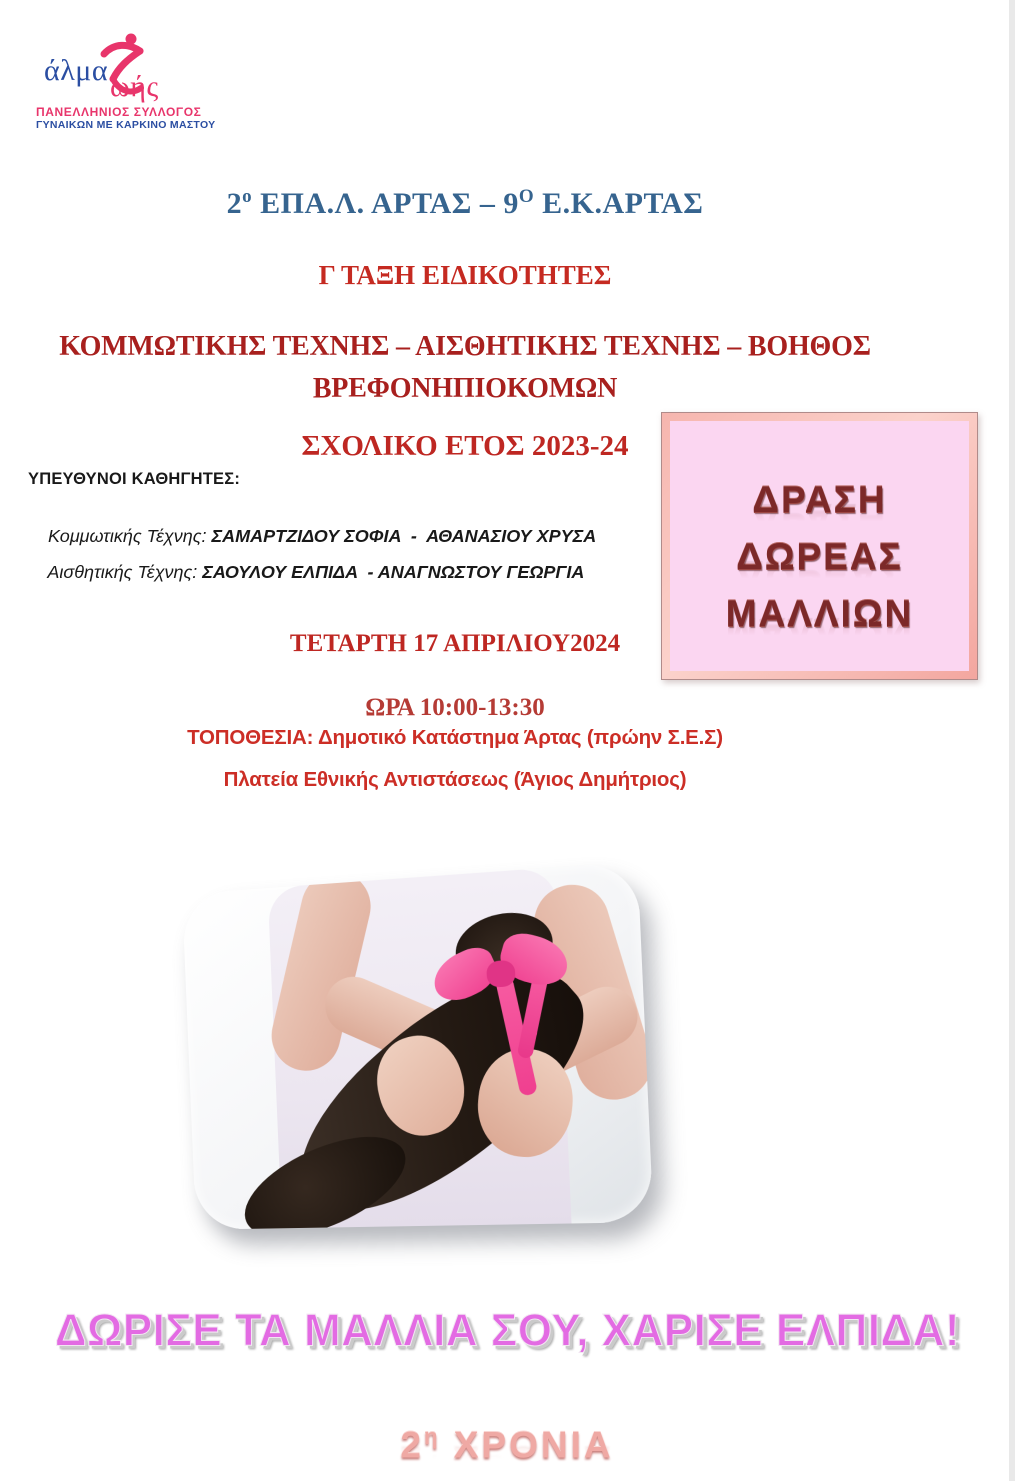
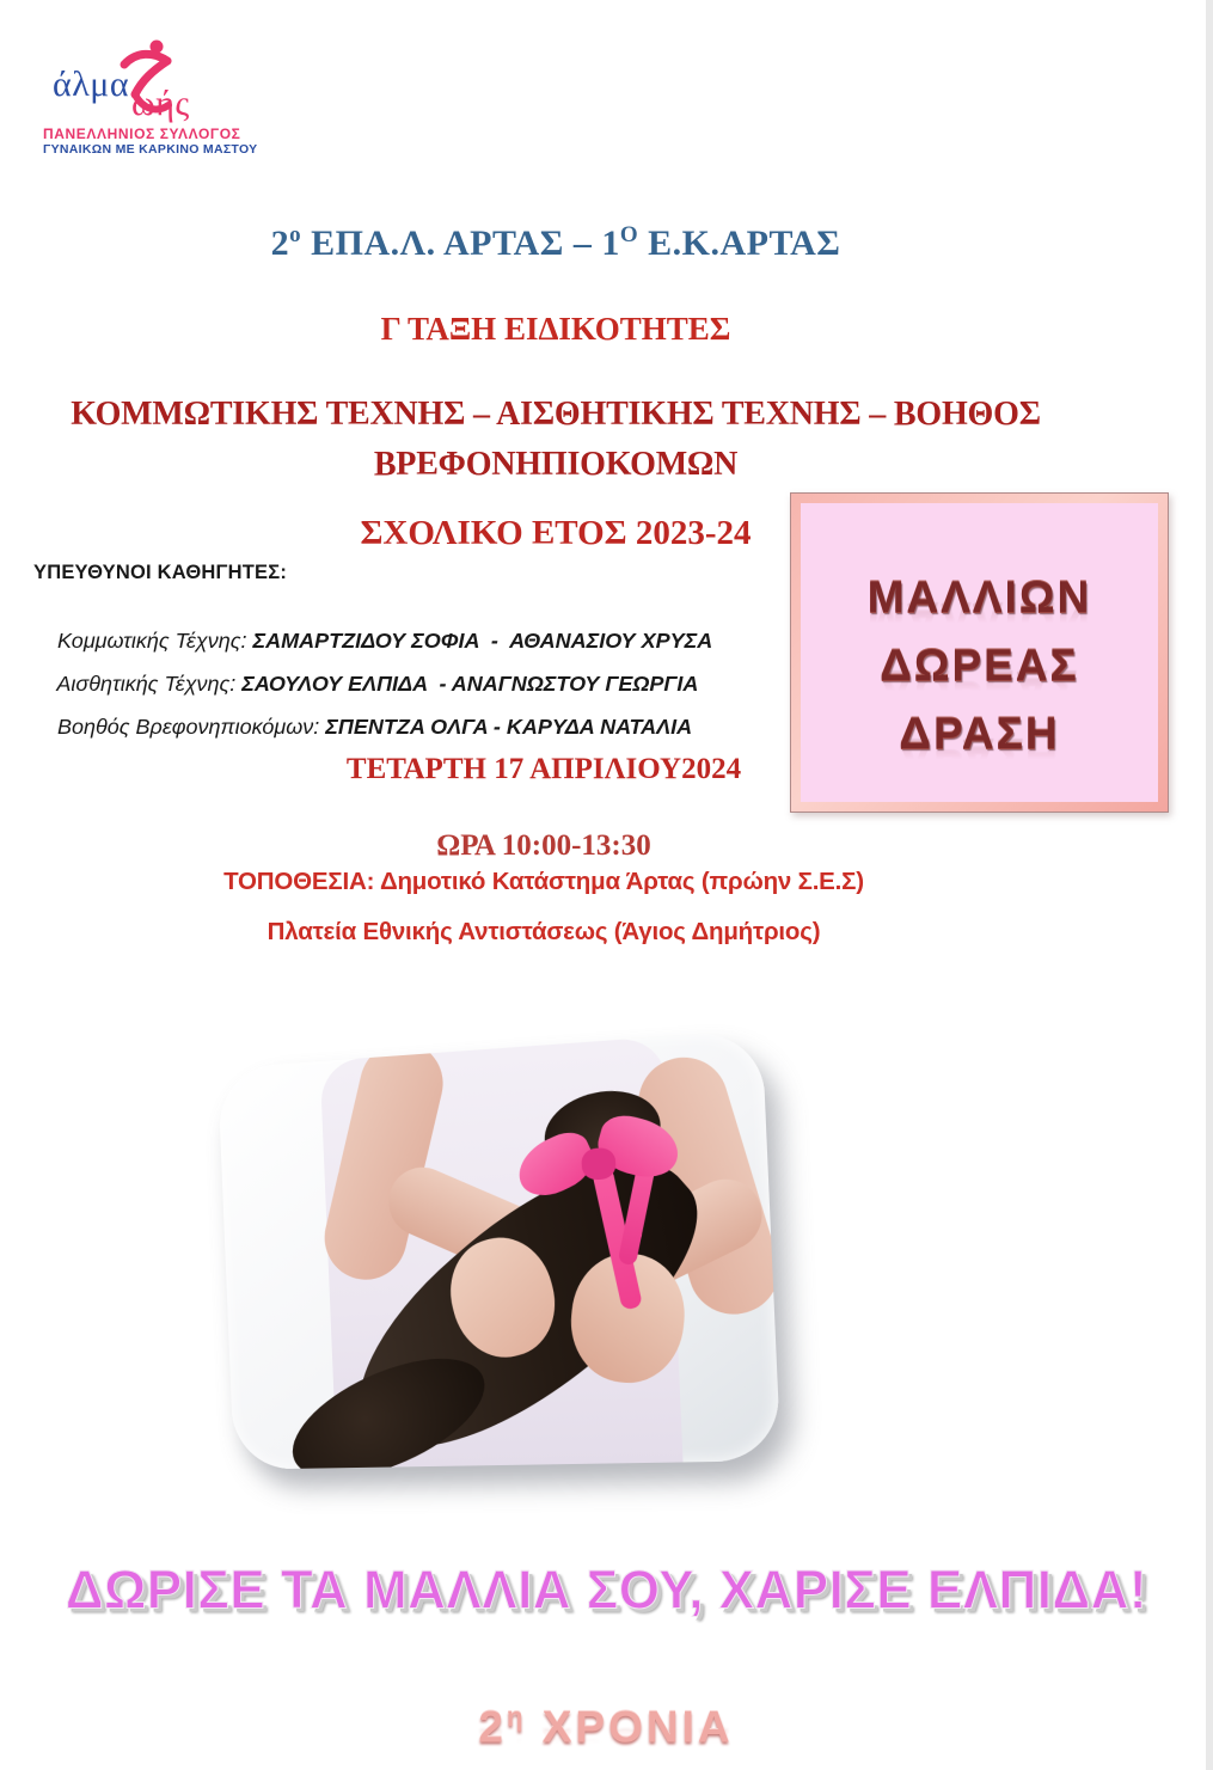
  άλμα
  ωής
  ΠΑΝΕΛΛΗΝΙΟΣ ΣΥΛΛΟΓΟΣ
  ΓΥΝΑΙΚΩΝ ΜΕ ΚΑΡΚΙΝΟ ΜΑΣΤΟΥ
- 2ο ΕΠΑ.Λ. ΑΡΤΑΣ – 9Ο Ε.Κ.ΑΡΤΑΣ
+ 2ο ΕΠΑ.Λ. ΑΡΤΑΣ – 1Ο Ε.Κ.ΑΡΤΑΣ
  Γ ΤΑΞΗ ΕΙΔΙΚΟΤΗΤΕΣ
  ΚΟΜΜΩΤΙΚΗΣ ΤΕΧΝΗΣ – ΑΙΣΘΗΤΙΚΗΣ ΤΕΧΝΗΣ – ΒΟΗΘΟΣ
  ΒΡΕΦΟΝΗΠΙΟΚΟΜΩΝ
  ΣΧΟΛΙΚΟ ΕΤΟΣ 2023-24
  ΥΠΕΥΘΥΝΟΙ ΚΑΘΗΓΗΤΕΣ:
  Κομμωτικής Τέχνης: ΣΑΜΑΡΤΖΙΔΟΥ ΣΟΦΙΑ - ΑΘΑΝΑΣΙΟΥ ΧΡΥΣΑ
  Αισθητικής Τέχνης: ΣΑΟΥΛΟΥ ΕΛΠΙΔΑ - ΑΝΑΓΝΩΣΤΟΥ ΓΕΩΡΓΙΑ
+ Βοηθός Βρεφονηπιοκόμων: ΣΠΕΝΤΖΑ ΟΛΓΑ - ΚΑΡΥΔΑ ΝΑΤΑΛΙΑ
- ΔΡΑΣΗ
+ ΜΑΛΛΙΩΝ
  ΔΩΡΕΑΣ
- ΜΑΛΛΙΩΝ
+ ΔΡΑΣΗ
  ΤΕΤΑΡΤΗ 17 ΑΠΡΙΛΙΟΥ2024
  ΩΡΑ 10:00-13:30
  ΤΟΠΟΘΕΣΙΑ: Δημοτικό Κατάστημα Άρτας (πρώην Σ.Ε.Σ)
  Πλατεία Εθνικής Αντιστάσεως (Άγιος Δημήτριος)
  ΔΩΡΙΣΕ ΤΑ ΜΑΛΛΙΑ ΣΟΥ, ΧΑΡΙΣΕ ΕΛΠΙΔΑ!
  2η ΧΡΟΝΙΑ
